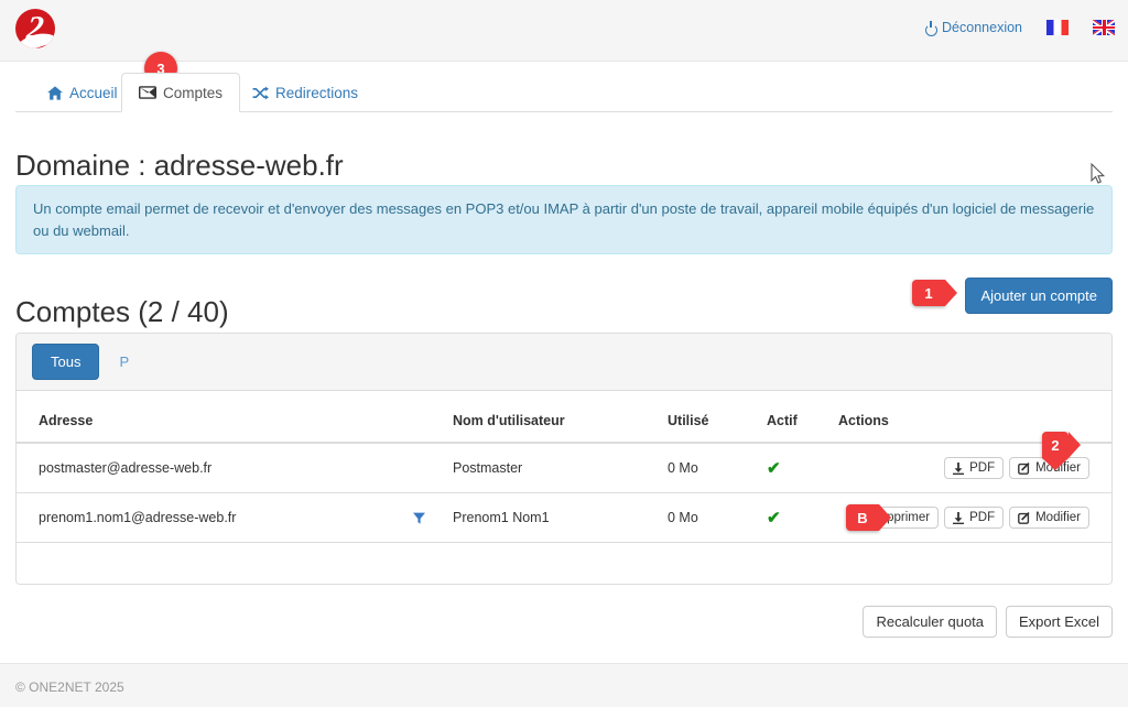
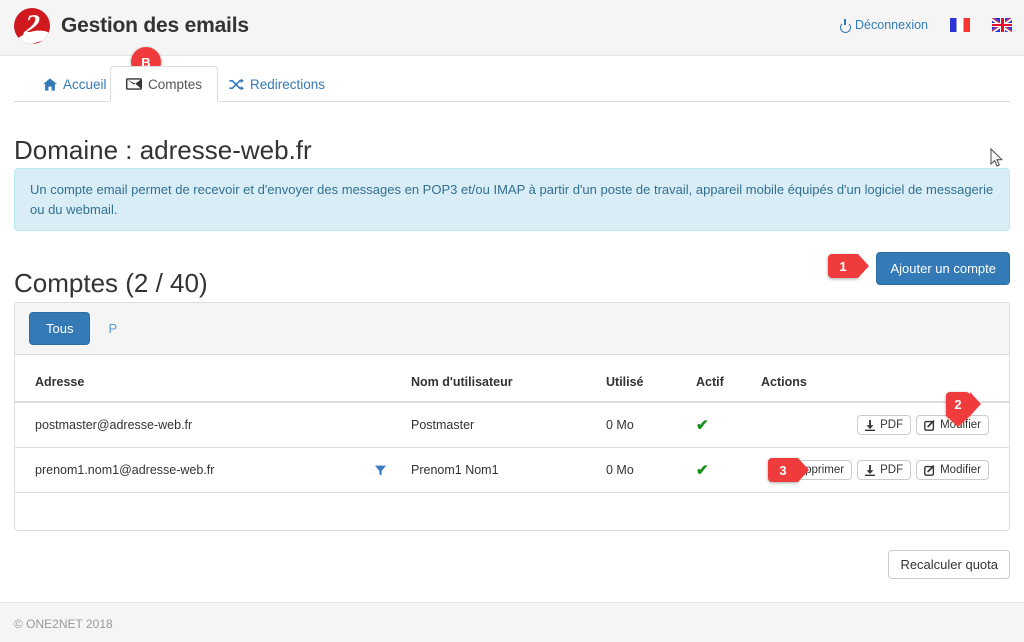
+ Gestion des emails
  Déconnexion
  Accueil
  Comptes
  Redirections
  Domaine : adresse-web.fr
  Un compte email permet de recevoir et d'envoyer des messages en POP3 et/ou IMAP à partir d'un poste de travail, appareil mobile équipés d'un logiciel de messagerie ou du webmail.
  Comptes (2 / 40)
  Ajouter un compte
  Tous
  P
  Adresse	Nom d'utilisateur	Utilisé	Actif	Actions
  postmaster@adresse-web.fr		Postmaster	0 Mo	✔	PDF Modifier
  prenom1.nom1@adresse-web.fr		Prenom1 Nom1	0 Mo	✔	primer PDF Modifier
  Recalculer quota
- Export Excel
- © ONE2NET 2025
+ © ONE2NET 2018
- 3
+ B
  1
  2
- B
+ 3
